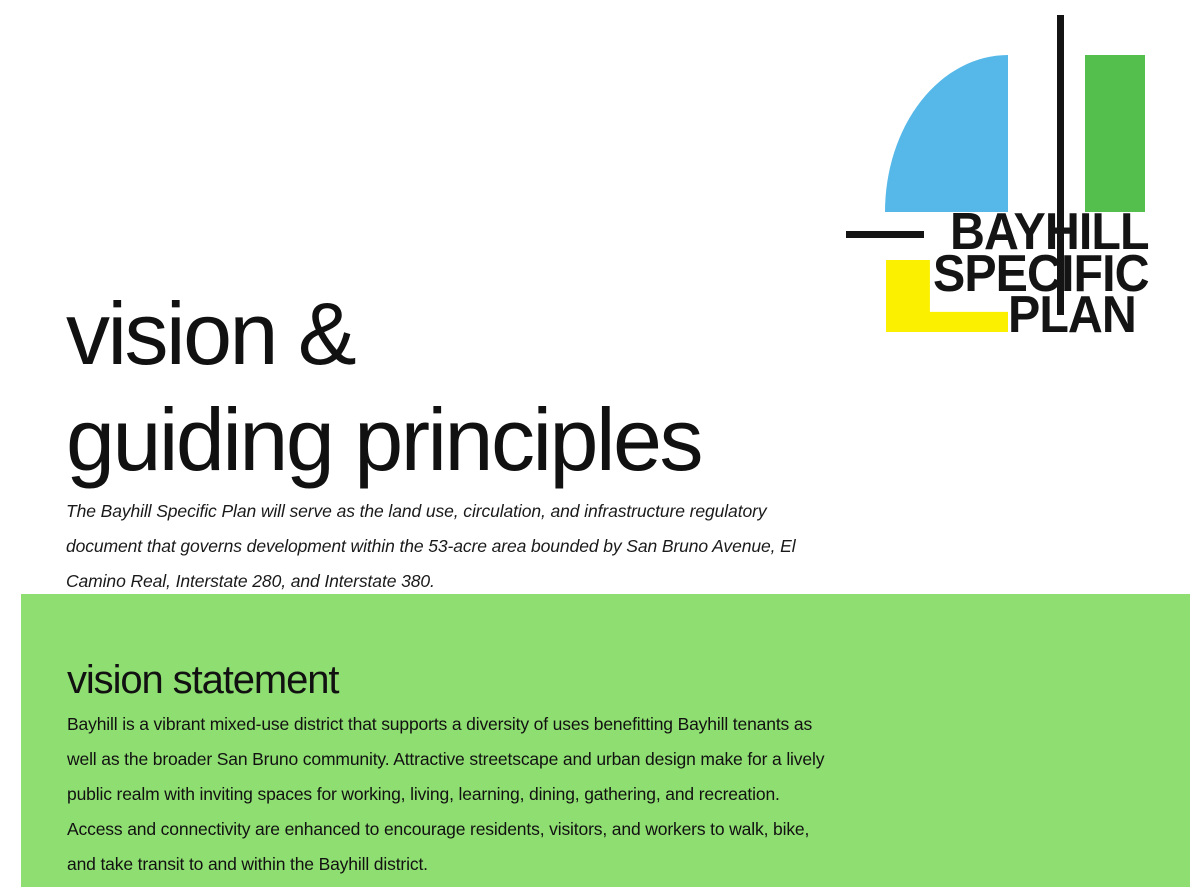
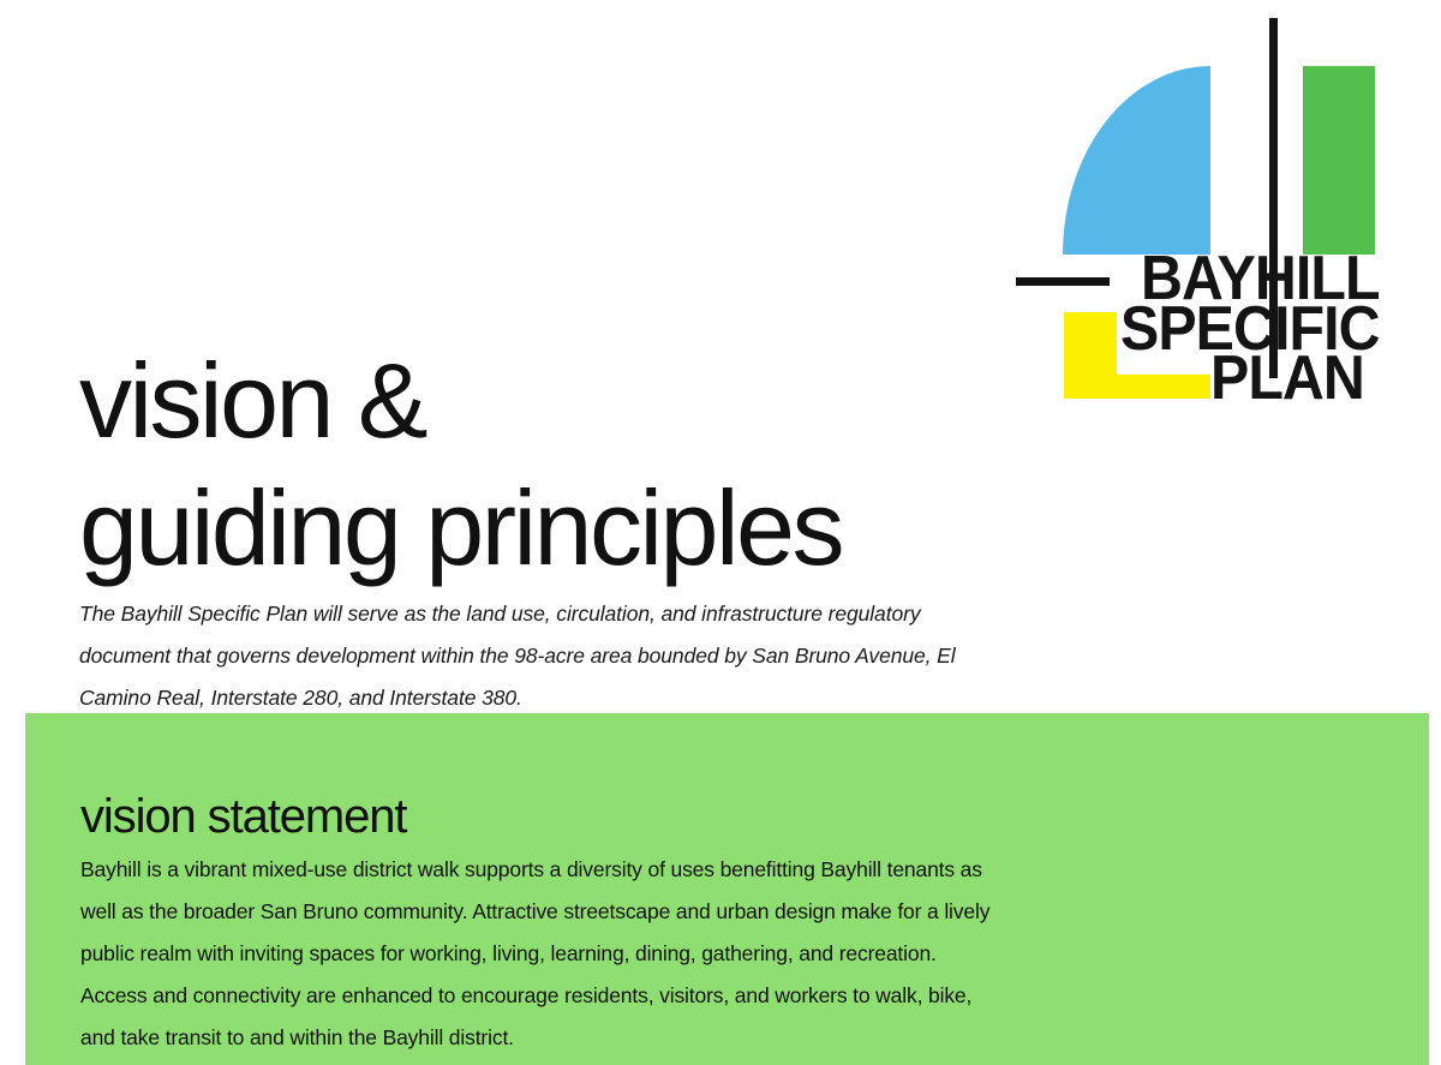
  BAYHILL
  SPECIFIC
  PLAN
  vision &
  guiding principles
- The Bayhill Specific Plan will serve as the land use, circulation, and infrastructure regulatory document that governs development within the 53-acre area bounded by San Bruno Avenue, El Camino Real, Interstate 280, and Interstate 380.
+ The Bayhill Specific Plan will serve as the land use, circulation, and infrastructure regulatory document that governs development within the 98-acre area bounded by San Bruno Avenue, El Camino Real, Interstate 280, and Interstate 380.
  vision statement
- Bayhill is a vibrant mixed-use district that supports a diversity of uses benefitting Bayhill tenants as well as the broader San Bruno community. Attractive streetscape and urban design make for a lively public realm with inviting spaces for working, living, learning, dining, gathering, and recreation. Access and connectivity are enhanced to encourage residents, visitors, and workers to walk, bike, and take transit to and within the Bayhill district.
+ Bayhill is a vibrant mixed-use district walk supports a diversity of uses benefitting Bayhill tenants as well as the broader San Bruno community. Attractive streetscape and urban design make for a lively public realm with inviting spaces for working, living, learning, dining, gathering, and recreation. Access and connectivity are enhanced to encourage residents, visitors, and workers to walk, bike, and take transit to and within the Bayhill district.
